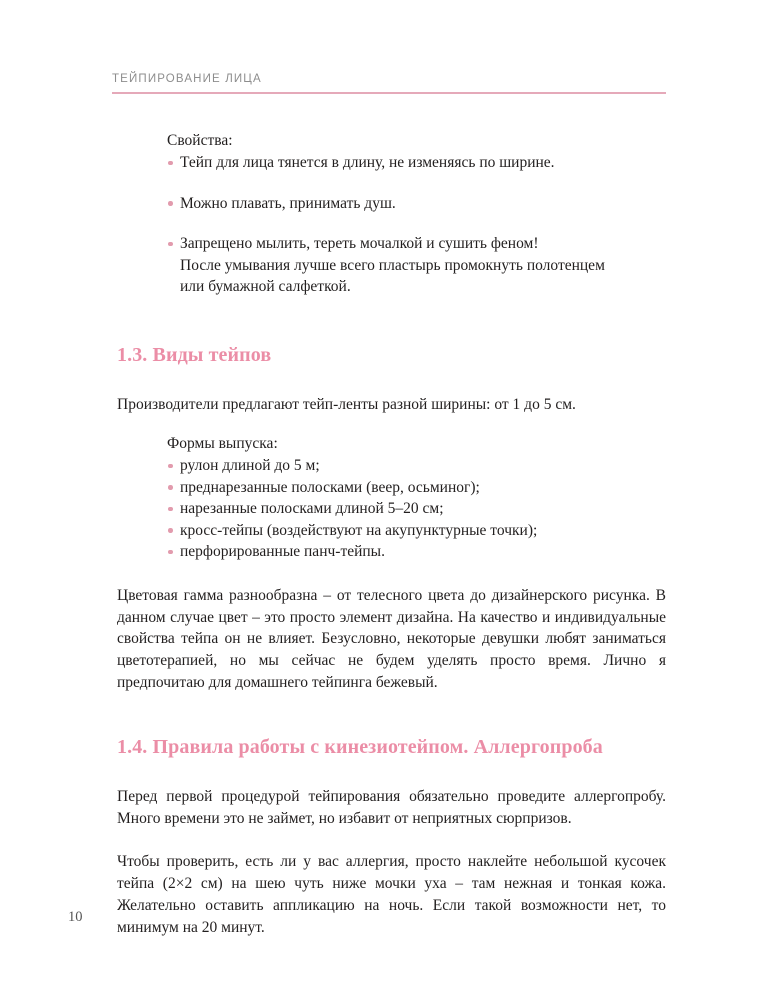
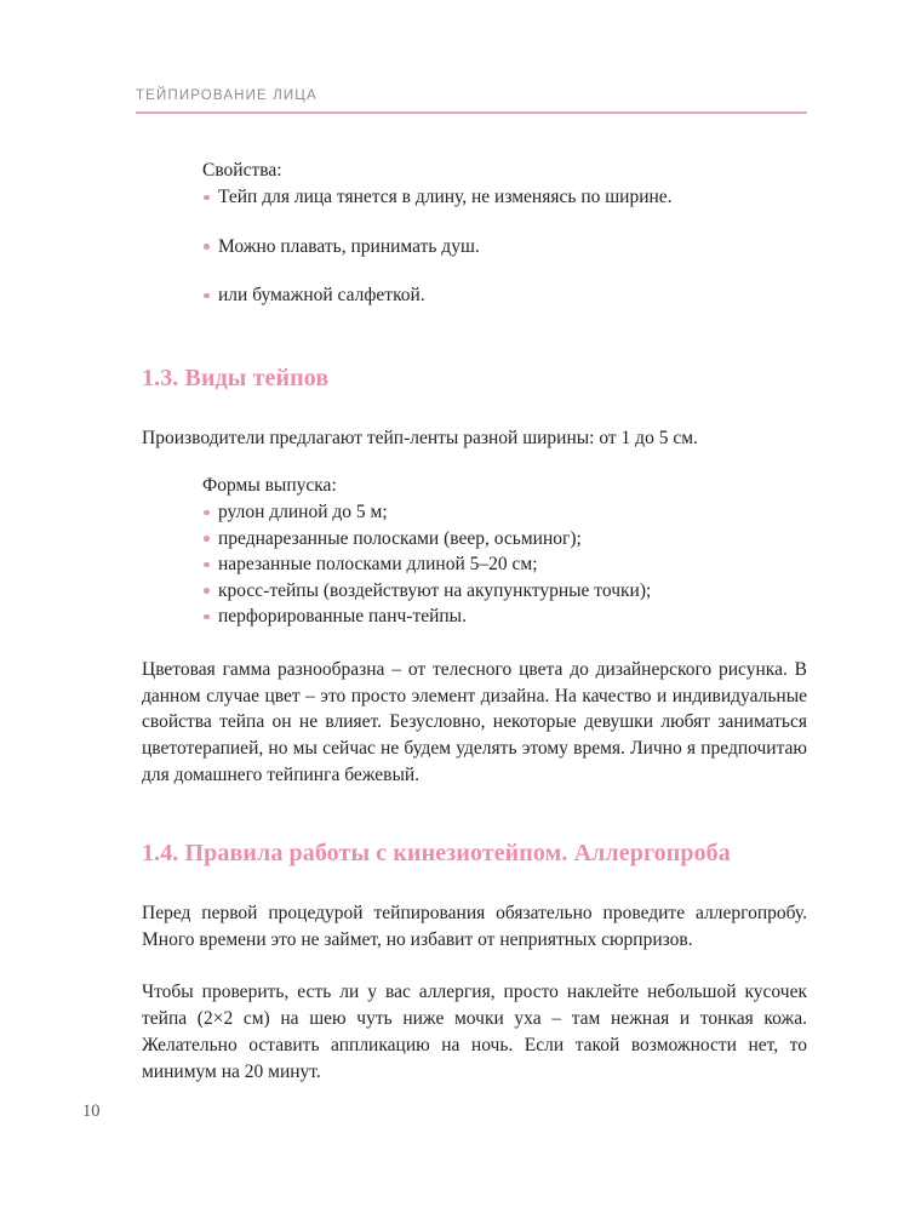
  ТЕЙПИРОВАНИЕ ЛИЦА
  Свойства:
  Тейп для лица тянется в длину, не изменяясь по ширине.
  Можно плавать, принимать душ.
- Запрещено мылить, тереть мочалкой и сушить феном!
- После умывания лучше всего пластырь промокнуть полотенцем
  или бумажной салфеткой.
  1.3. Виды тейпов
  Производители предлагают тейп-ленты разной ширины: от 1 до 5 см.
  Формы выпуска:
  рулон длиной до 5 м;
  преднарезанные полосками (веер, осьминог);
  нарезанные полосками длиной 5–20 см;
  кросс-тейпы (воздействуют на акупунктурные точки);
  перфорированные панч-тейпы.
- Цветовая гамма разнообразна – от телесного цвета до дизайнерского рисунка. В данном случае цвет – это просто элемент дизайна. На качество и индивидуальные свойства тейпа он не влияет. Безусловно, некоторые девушки любят заниматься цветотерапией, но мы сейчас не будем уделять просто время. Лично я предпочитаю для домашнего тейпинга бежевый.
+ Цветовая гамма разнообразна – от телесного цвета до дизайнерского рисунка. В данном случае цвет – это просто элемент дизайна. На качество и индивидуальные свойства тейпа он не влияет. Безусловно, некоторые девушки любят заниматься цветотерапией, но мы сейчас не будем уделять этому время. Лично я предпочитаю для домашнего тейпинга бежевый.
  1.4. Правила работы с кинезиотейпом. Аллергопроба
  Перед первой процедурой тейпирования обязательно проведите аллергопробу. Много времени это не займет, но избавит от неприятных сюрпризов.
  Чтобы проверить, есть ли у вас аллергия, просто наклейте небольшой кусочек тейпа (2×2 см) на шею чуть ниже мочки уха – там нежная и тонкая кожа. Желательно оставить аппликацию на ночь. Если такой возможности нет, то минимум на 20 минут.
  10
